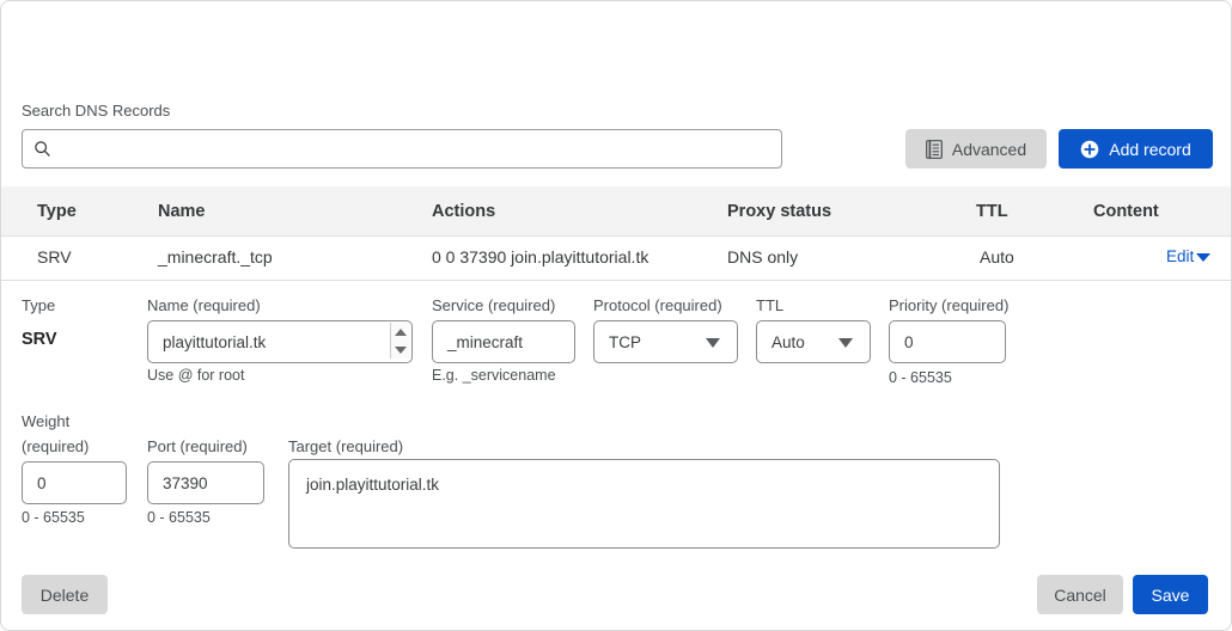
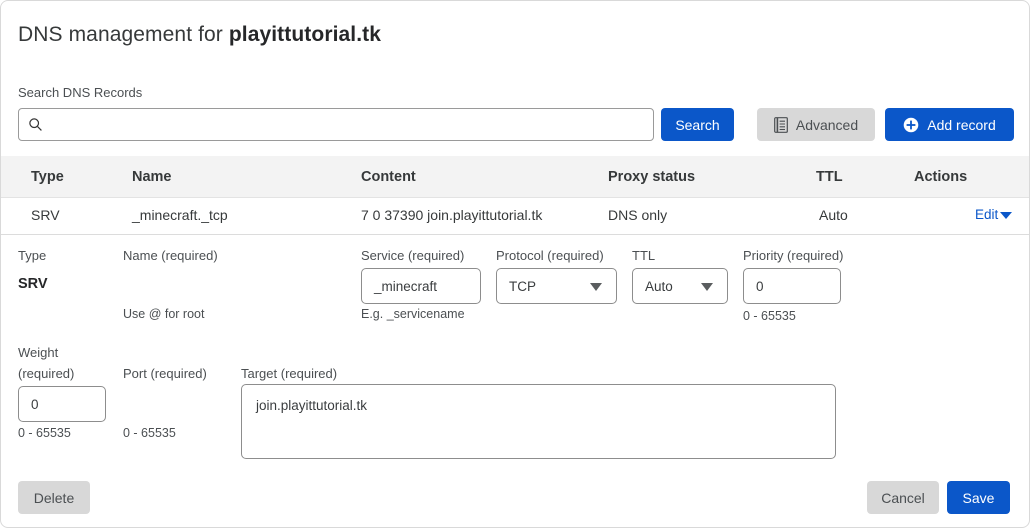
+ DNS management for playittutorial.tk
  Search DNS Records
+ Search
  Advanced
  Add record
  Type
  Name
- Actions
+ Content
  Proxy status
  TTL
- Content
+ Actions
  SRV
  _minecraft._tcp
- 0 0 37390 join.playittutorial.tk
+ 7 0 37390 join.playittutorial.tk
  DNS only
  Auto
  Edit
  Type
  SRV
  Name (required)
- playittutorial.tk
  Use @ for root
  Service (required)
  _minecraft
  E.g. _servicename
  Protocol (required)
  TCP
  TTL
  Auto
  Priority (required)
  0
  0 - 65535
  Weight
  (required)
  0
  0 - 65535
  Port (required)
- 37390
  0 - 65535
  Target (required)
  join.playittutorial.tk
  Delete
  Cancel
  Save
